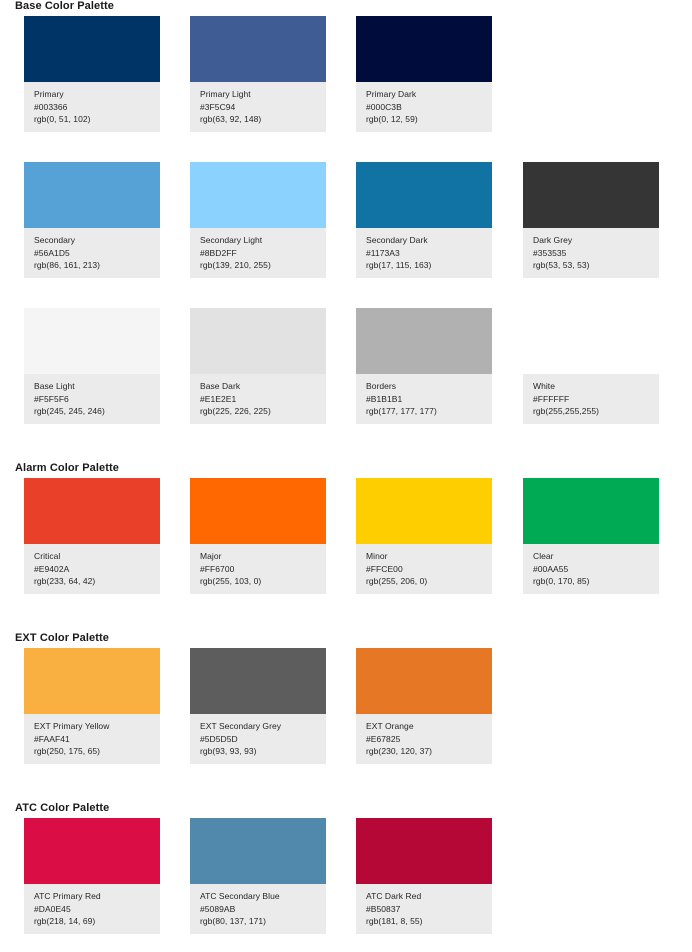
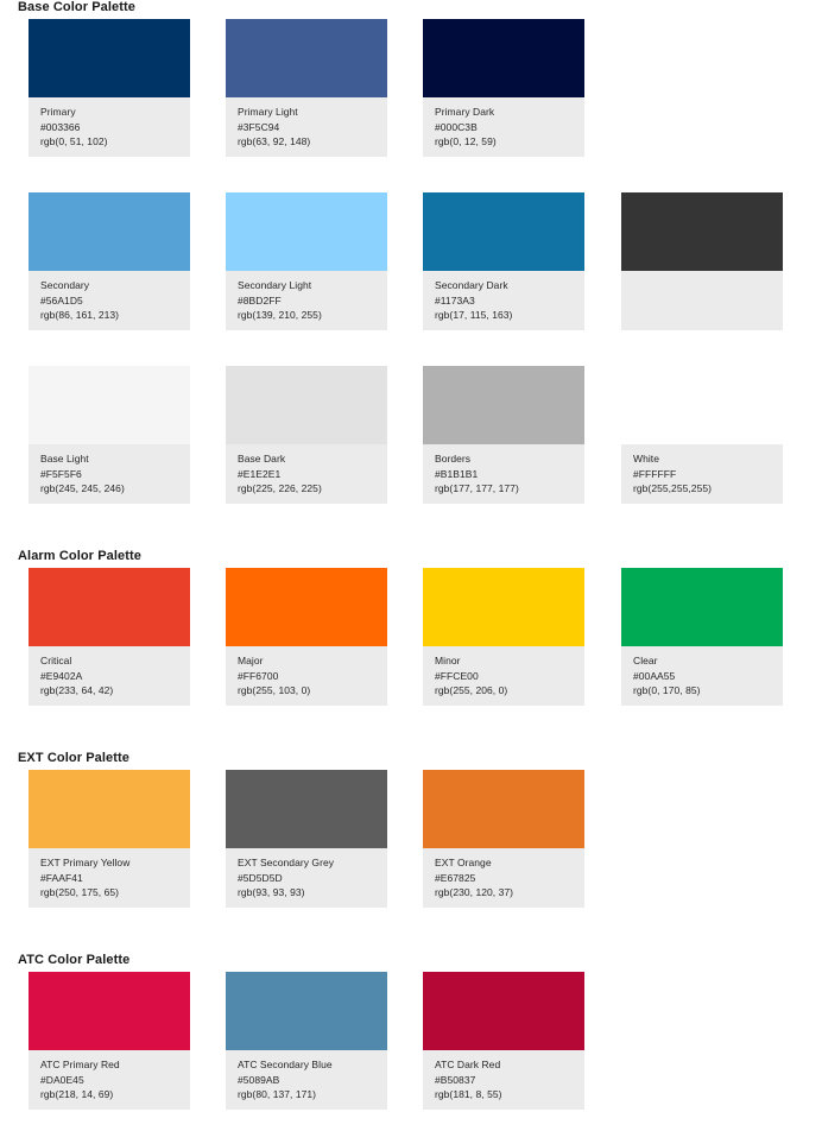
  Base Color Palette
  Primary
  #003366
  rgb(0, 51, 102)
  Primary Light
  #3F5C94
  rgb(63, 92, 148)
  Primary Dark
  #000C3B
  rgb(0, 12, 59)
  Secondary
  #56A1D5
  rgb(86, 161, 213)
  Secondary Light
  #8BD2FF
  rgb(139, 210, 255)
  Secondary Dark
  #1173A3
  rgb(17, 115, 163)
- Dark Grey
- #353535
- rgb(53, 53, 53)
  Base Light
  #F5F5F6
  rgb(245, 245, 246)
  Base Dark
  #E1E2E1
  rgb(225, 226, 225)
  Borders
  #B1B1B1
  rgb(177, 177, 177)
  White
  #FFFFFF
  rgb(255,255,255)
  Alarm Color Palette
  Critical
  #E9402A
  rgb(233, 64, 42)
  Major
  #FF6700
  rgb(255, 103, 0)
  Minor
  #FFCE00
  rgb(255, 206, 0)
  Clear
  #00AA55
  rgb(0, 170, 85)
  EXT Color Palette
  EXT Primary Yellow
  #FAAF41
  rgb(250, 175, 65)
  EXT Secondary Grey
  #5D5D5D
  rgb(93, 93, 93)
  EXT Orange
  #E67825
  rgb(230, 120, 37)
  ATC Color Palette
  ATC Primary Red
  #DA0E45
  rgb(218, 14, 69)
  ATC Secondary Blue
  #5089AB
  rgb(80, 137, 171)
  ATC Dark Red
  #B50837
  rgb(181, 8, 55)
